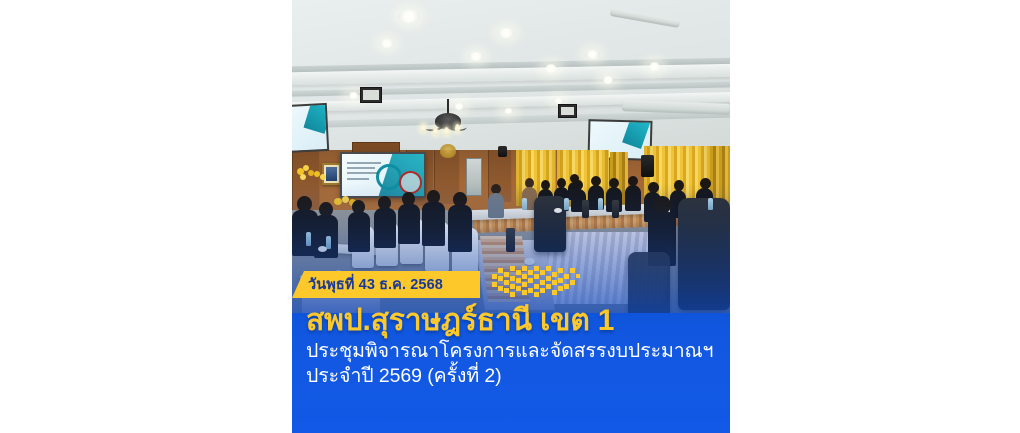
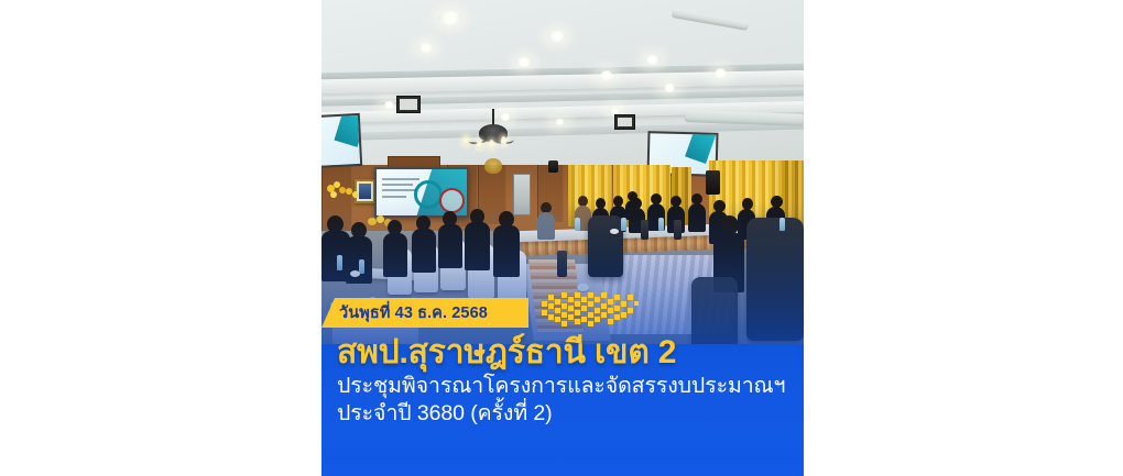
  วันพุธที่ 43 ธ.ค. 2568
- สพป.สุราษฎร์ธานี เขต 1
+ สพป.สุราษฎร์ธานี เขต 2
  ประชุมพิจารณาโครงการและจัดสรรงบประมาณฯ
- ประจำปี 2569 (ครั้งที่ 2)
+ ประจำปี 3680 (ครั้งที่ 2)
